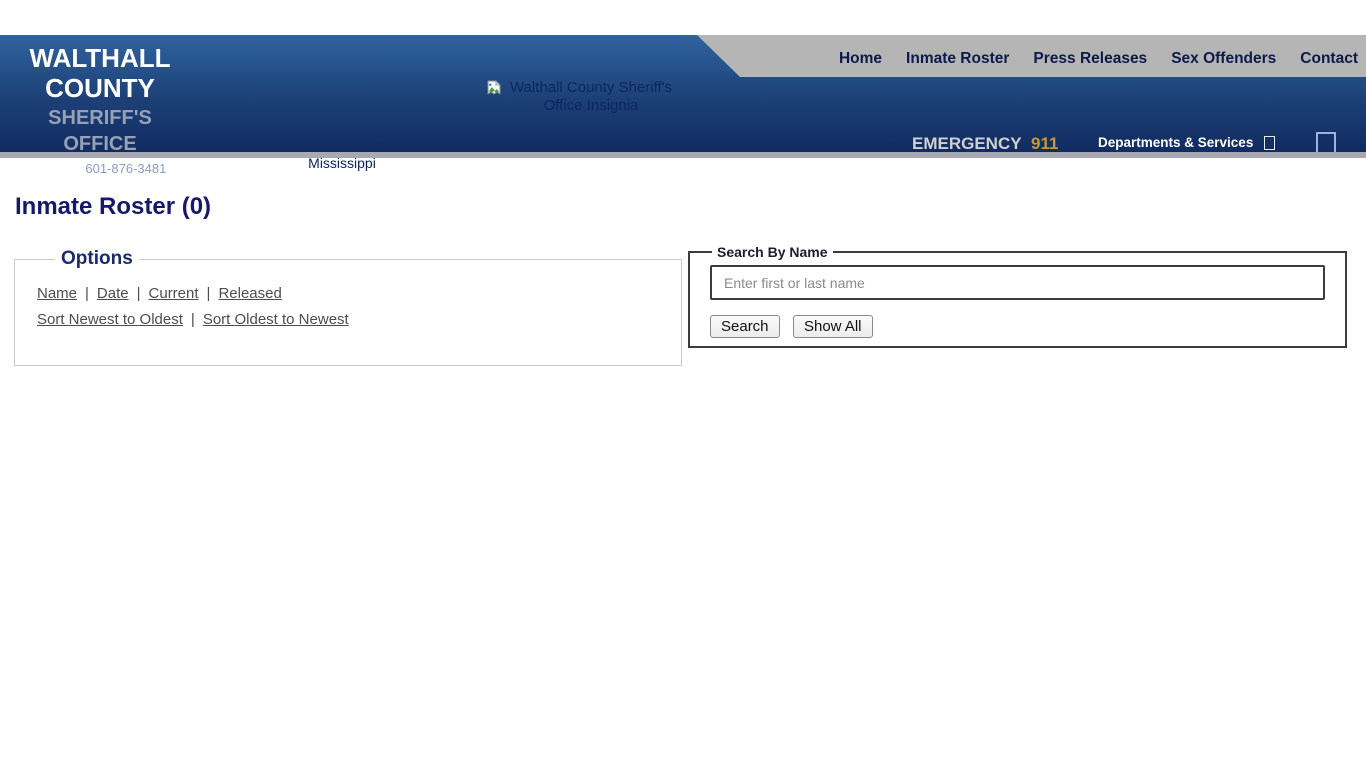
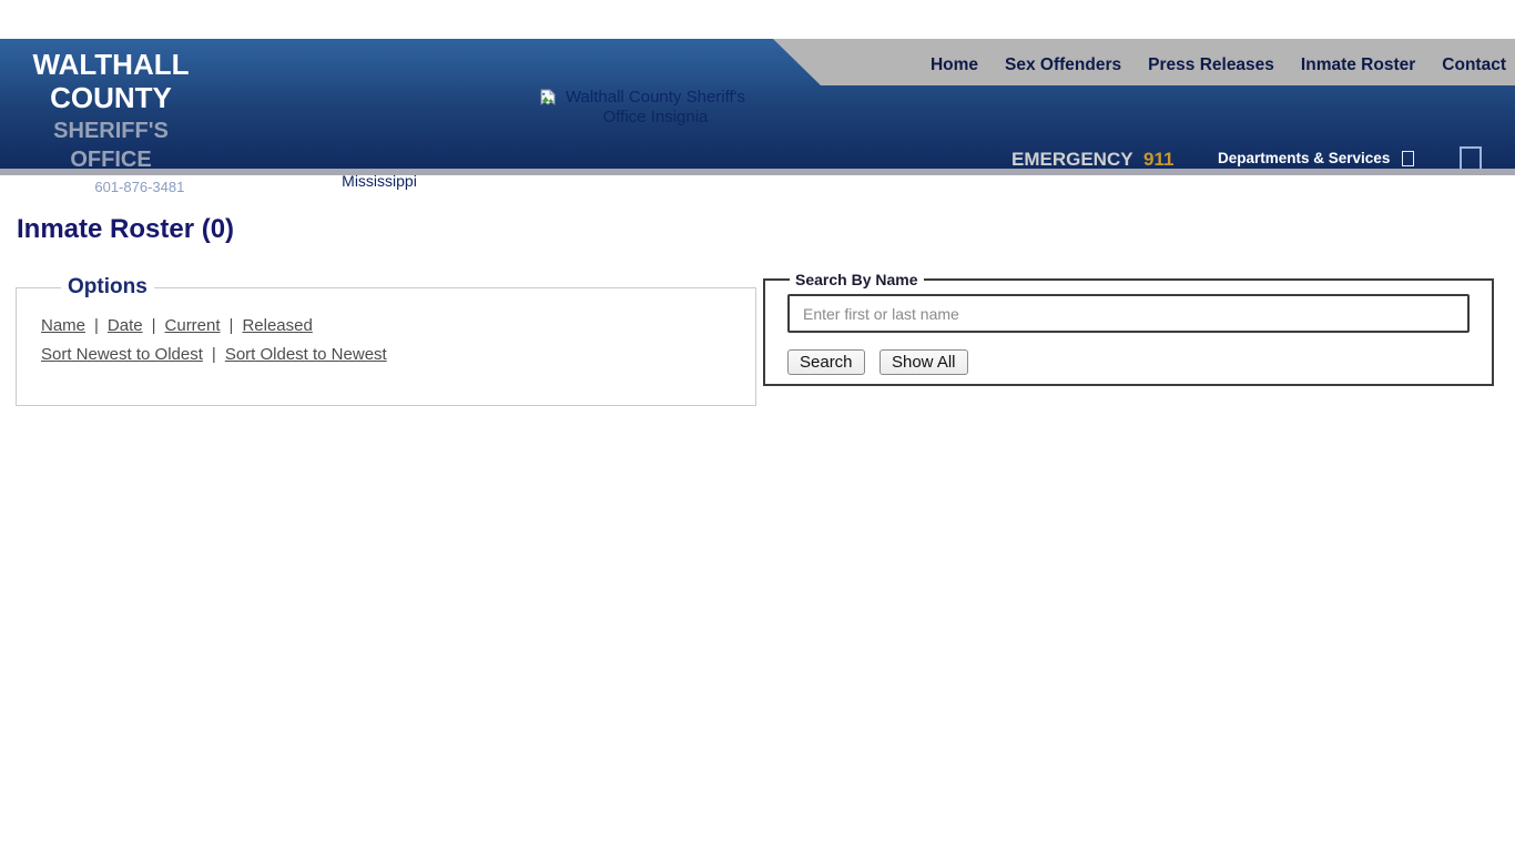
  WALTHALL
  COUNTY
  SHERIFF'S OFFICE
  Mississippi
  Walthall County Sheriff's Office Insignia
  EMERGENCY 911
  Departments & Services
  Home
- Inmate Roster
+ Sex Offenders
  Press Releases
- Sex Offenders
+ Inmate Roster
  Contact
  Inmate Roster (0)
  Options
  Name | Date | Current | Released
  Sort Newest to Oldest | Sort Oldest to Newest
  Search By Name
  Enter first or last name
  Search Show All
